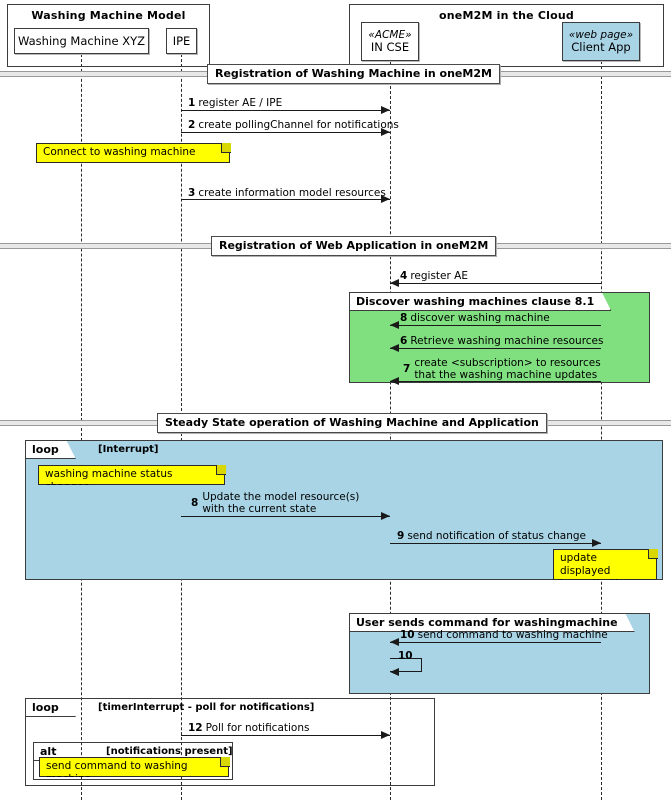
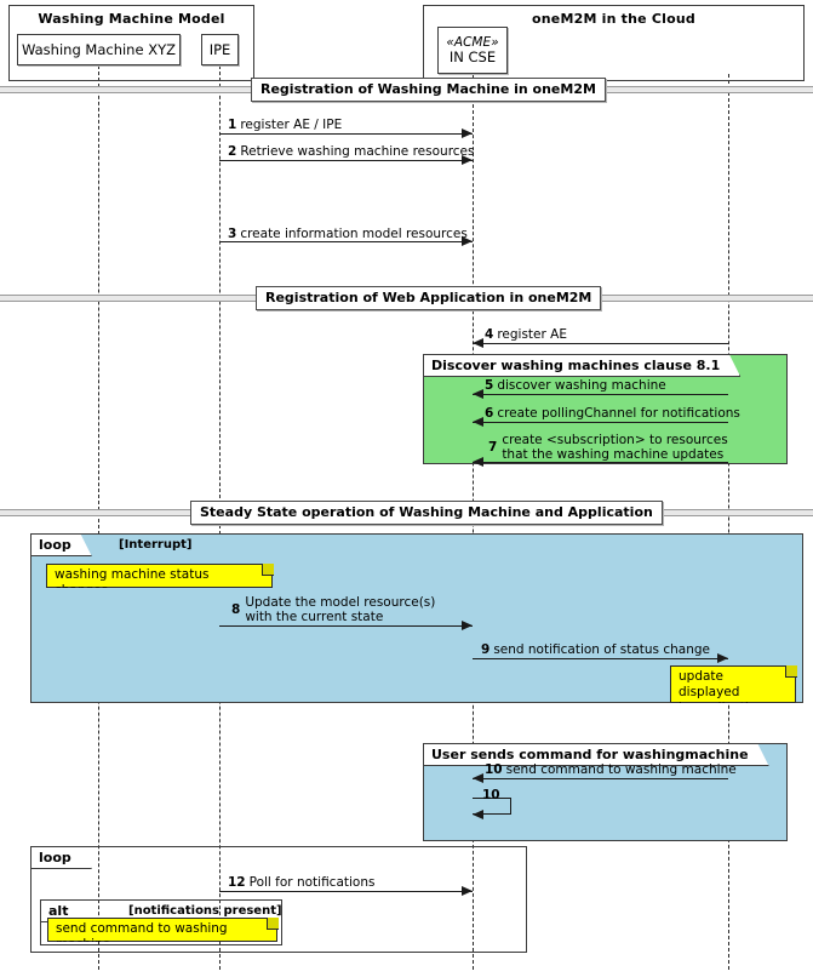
  Washing Machine Model
  oneM2M in the Cloud
  Washing Machine XYZ
  IPE
  «ACME»
  IN CSE
- «web page»
- Client App
  Discover washing machines clause 8.1
  loop
  [Interrupt]
  User sends command for washingmachine
  loop
- [timerInterrupt - poll for notifications]
  alt
  [notifications present]
  1 register AE / IPE
- 2 create pollingChannel for notifications
+ 2 Retrieve washing machine resources
  3 create information model resources
  4 register AE
- 8 discover washing machine
+ 5 discover washing machine
- 6 Retrieve washing machine resources
+ 6 create pollingChannel for notifications
  7
  create <subscription> to resources
  that the washing machine updates
  8
  Update the model resource(s)
  with the current state
  9 send notification of status change
  10 send command to washing machine
  12 Poll for notifications
  10
  Registration of Washing Machine in oneM2M
  Registration of Web Application in oneM2M
  Steady State operation of Washing Machine and Application
- Connect to washing machine
  washing machine status
  update displayed
  send command to washing
